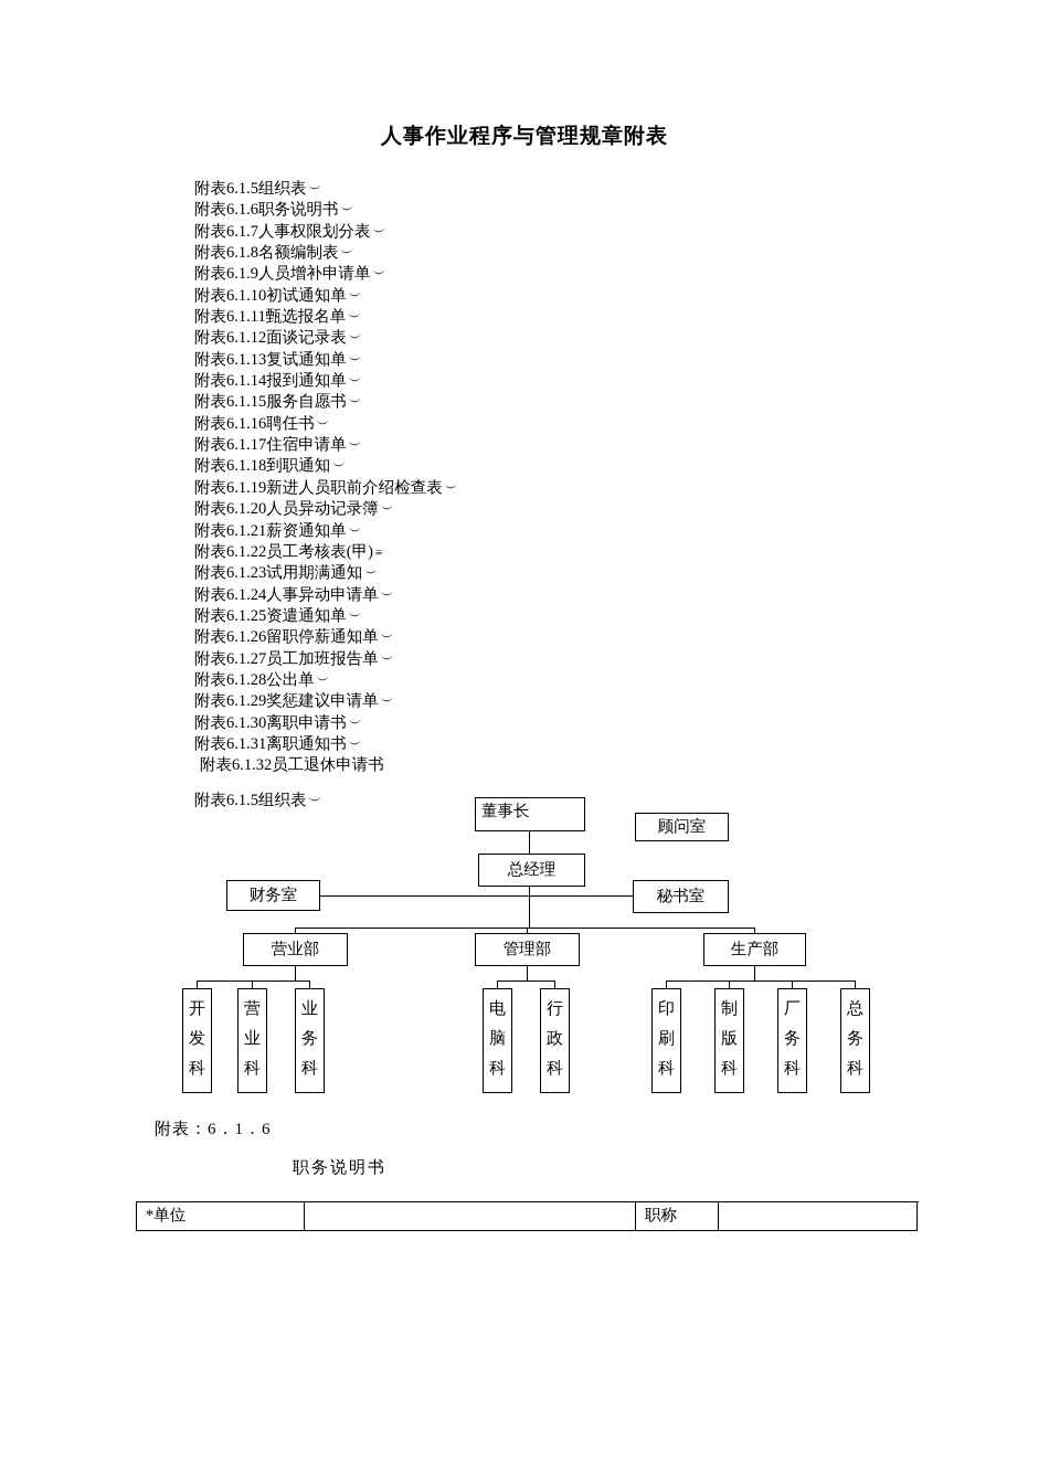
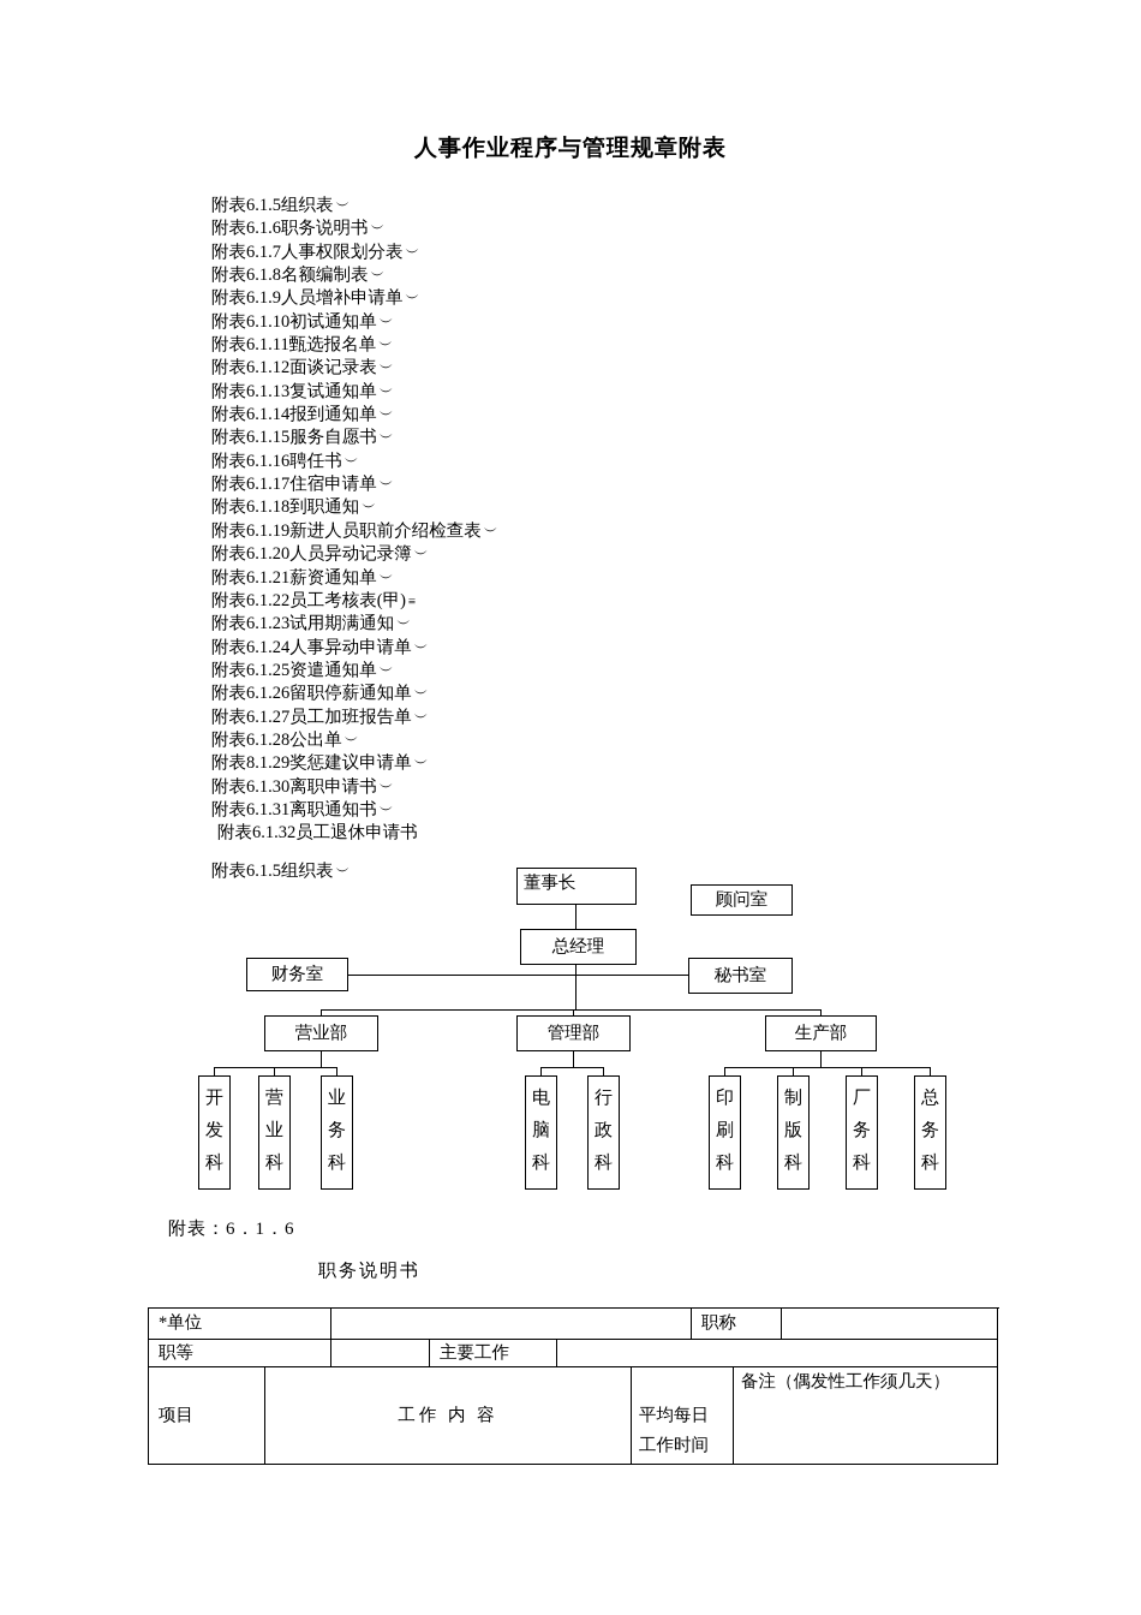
  人事作业程序与管理规章附表
  附表6.1.5组织表 ︶
  附表6.1.6职务说明书 ︶
  附表6.1.7人事权限划分表 ︶
  附表6.1.8名额编制表 ︶
  附表6.1.9人员增补申请单 ︶
  附表6.1.10初试通知单 ︶
  附表6.1.11甄选报名单 ︶
  附表6.1.12面谈记录表 ︶
  附表6.1.13复试通知单 ︶
  附表6.1.14报到通知单 ︶
  附表6.1.15服务自愿书 ︶
  附表6.1.16聘任书 ︶
  附表6.1.17住宿申请单 ︶
  附表6.1.18到职通知 ︶
  附表6.1.19新进人员职前介绍检查表 ︶
  附表6.1.20人员异动记录簿 ︶
  附表6.1.21薪资通知单 ︶
  附表6.1.22员工考核表(甲) ≡
  附表6.1.23试用期满通知 ︶
  附表6.1.24人事异动申请单 ︶
  附表6.1.25资遣通知单 ︶
  附表6.1.26留职停薪通知单 ︶
  附表6.1.27员工加班报告单 ︶
  附表6.1.28公出单 ︶
- 附表6.1.29奖惩建议申请单 ︶
+ 附表8.1.29奖惩建议申请单 ︶
  附表6.1.30离职申请书 ︶
  附表6.1.31离职通知书 ︶
  附表6.1.32员工退休申请书
  附表6.1.5组织表 ︶
  董事长
  顾问室
  总经理
  财务室
  秘书室
  营业部
  管理部
  生产部
  开发科
  营业科
  业务科
  电脑科
  行政科
  印刷科
  制版科
  厂务科
  总务科
  附表：6．1．6
  职务说明书
  *单位
  职称
+ 职等
+ 主要工作
+ 项目
+ 工作 内 容
+ 平均每日
+ 工作时间
+ 备注（偶发性工作须几天）
